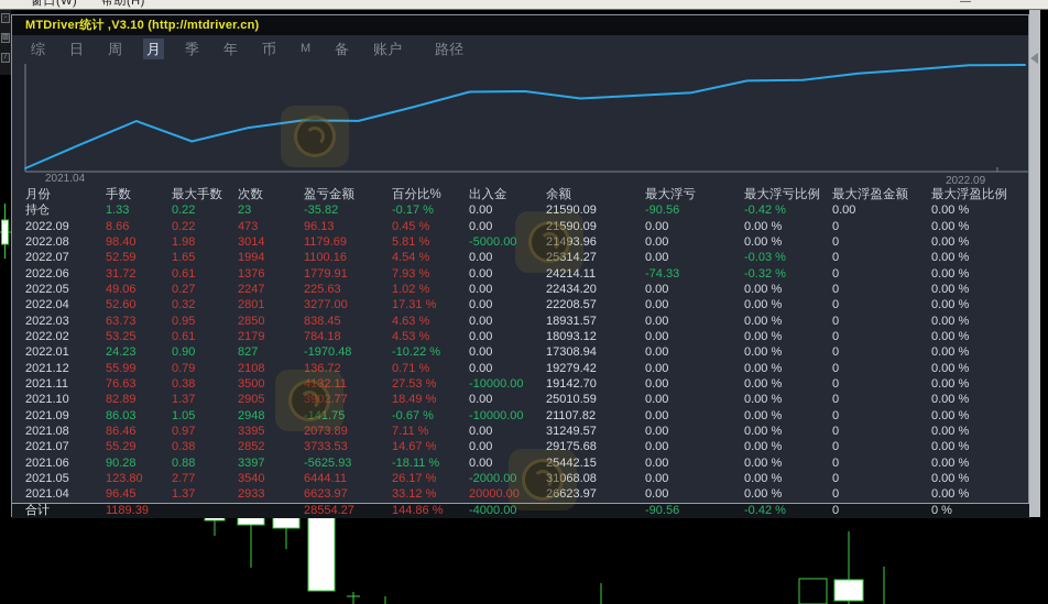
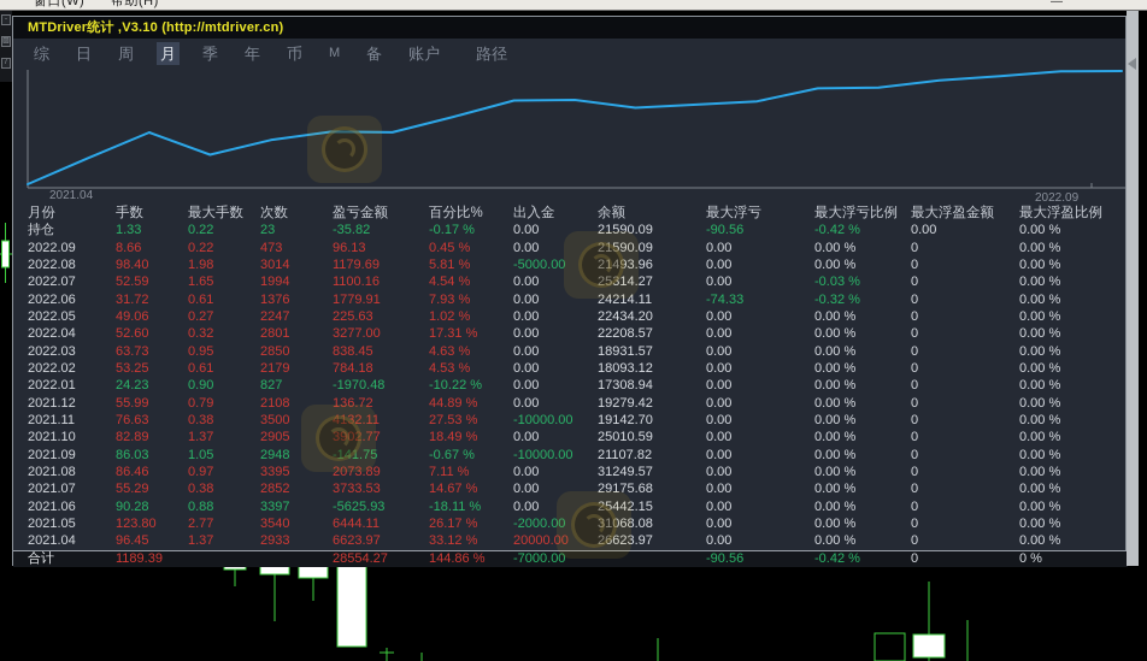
  窗口(W)
  帮助(H)
  —
  MTDriver统计 ,V3.10 (http://mtdriver.cn)
  综
  日
  周
  月
  季
  年
  币
  M
  备
  账户
  路径
  2021.04
  2022.09
  月份
  手数
  最大手数
  次数
  盈亏金额
  百分比%
  出入金
  余额
  最大浮亏
  最大浮亏比例
  最大浮盈金额
  最大浮盈比例
  持仓
  1.33
  0.22
  23
  -35.82
  -0.17 %
  0.00
  21590.09
  -90.56
  -0.42 %
  0.00
  0.00 %
  2022.09
  8.66
  0.22
  473
  96.13
  0.45 %
  0.00
  21590.09
  0.00
  0.00 %
  0
  0.00 %
  2022.08
  98.40
  1.98
  3014
  1179.69
  5.81 %
  -5000.00
  21493.96
  0.00
  0.00 %
  0
  0.00 %
  2022.07
  52.59
  1.65
  1994
  1100.16
  4.54 %
  0.00
  25314.27
  0.00
  -0.03 %
  0
  0.00 %
  2022.06
  31.72
  0.61
  1376
  1779.91
  7.93 %
  0.00
  24214.11
  -74.33
  -0.32 %
  0
  0.00 %
  2022.05
  49.06
  0.27
  2247
  225.63
  1.02 %
  0.00
  22434.20
  0.00
  0.00 %
  0
  0.00 %
  2022.04
  52.60
  0.32
  2801
  3277.00
  17.31 %
  0.00
  22208.57
  0.00
  0.00 %
  0
  0.00 %
  2022.03
  63.73
  0.95
  2850
  838.45
  4.63 %
  0.00
  18931.57
  0.00
  0.00 %
  0
  0.00 %
  2022.02
  53.25
  0.61
  2179
  784.18
  4.53 %
  0.00
  18093.12
  0.00
  0.00 %
  0
  0.00 %
  2022.01
  24.23
  0.90
  827
  -1970.48
  -10.22 %
  0.00
  17308.94
  0.00
  0.00 %
  0
  0.00 %
  2021.12
  55.99
  0.79
  2108
  136.72
- 0.71 %
+ 44.89 %
  0.00
  19279.42
  0.00
  0.00 %
  0
  0.00 %
  2021.11
  76.63
  0.38
  3500
  4132.11
  27.53 %
  -10000.00
  19142.70
  0.00
  0.00 %
  0
  0.00 %
  2021.10
  82.89
  1.37
  2905
  3902.77
  18.49 %
  0.00
  25010.59
  0.00
  0.00 %
  0
  0.00 %
  2021.09
  86.03
  1.05
  2948
  -141.75
  -0.67 %
  -10000.00
  21107.82
  0.00
  0.00 %
  0
  0.00 %
  2021.08
  86.46
  0.97
  3395
  2073.89
  7.11 %
  0.00
  31249.57
  0.00
  0.00 %
  0
  0.00 %
  2021.07
  55.29
  0.38
  2852
  3733.53
  14.67 %
  0.00
  29175.68
  0.00
  0.00 %
  0
  0.00 %
  2021.06
  90.28
  0.88
  3397
  -5625.93
  -18.11 %
  0.00
  25442.15
  0.00
  0.00 %
  0
  0.00 %
  2021.05
  123.80
  2.77
  3540
  6444.11
  26.17 %
  -2000.00
  31068.08
  0.00
  0.00 %
  0
  0.00 %
  2021.04
  96.45
  1.37
  2933
  6623.97
  33.12 %
  20000.00
  26623.97
  0.00
  0.00 %
  0
  0.00 %
  合计
  1189.39
  28554.27
  144.86 %
- -4000.00
+ -7000.00
  -90.56
  -0.42 %
  0
  0 %
